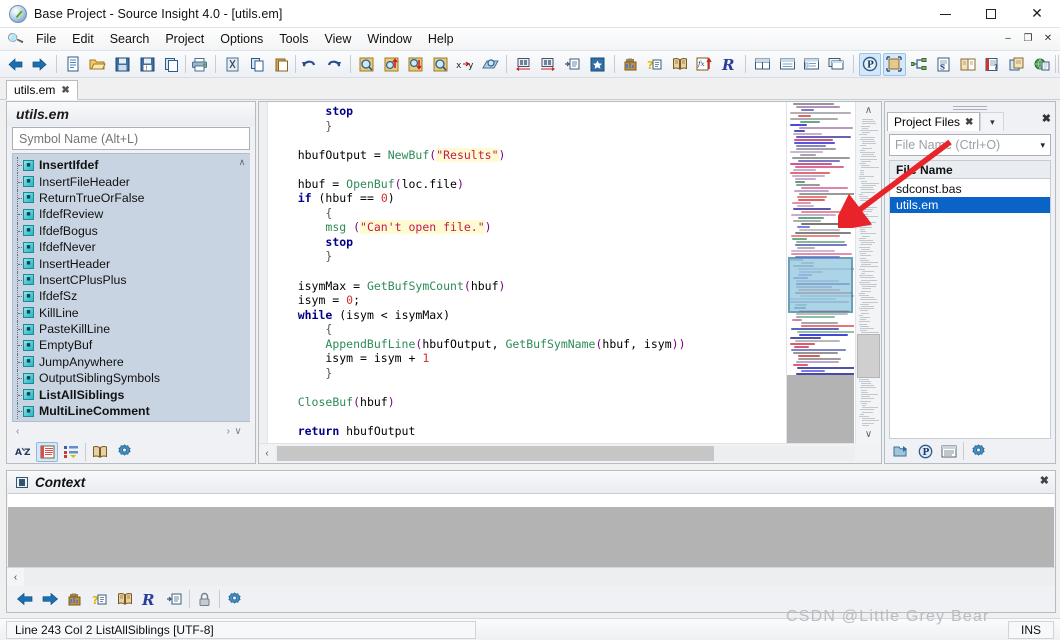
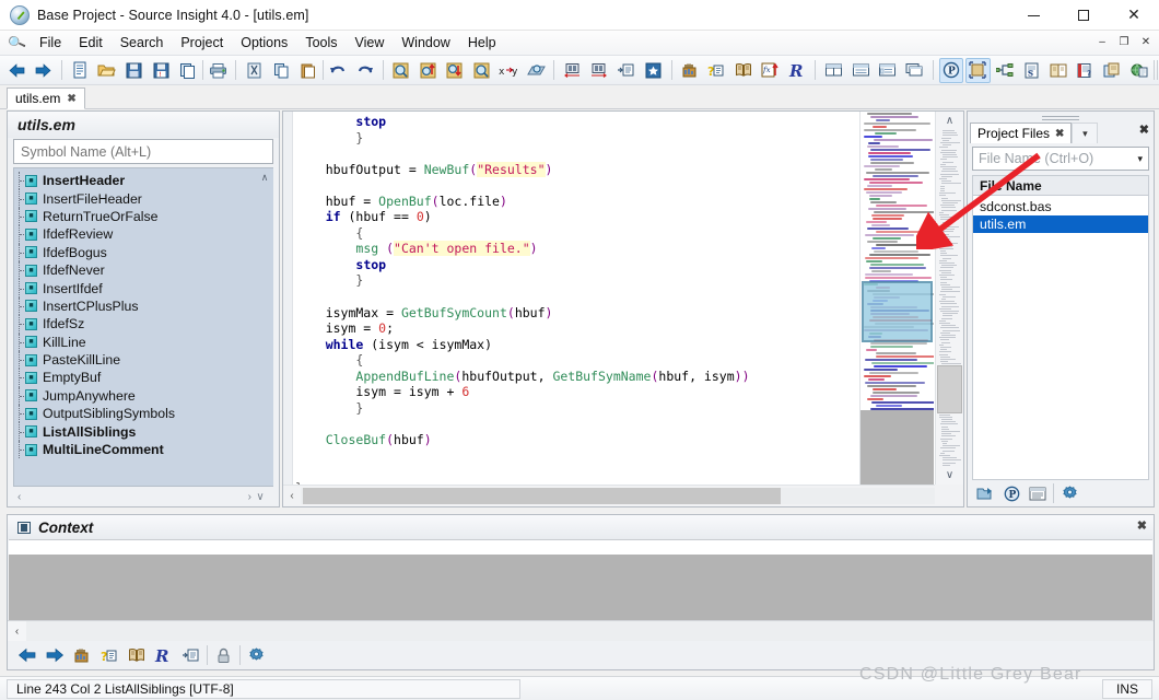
  Base Project - Source Insight 4.0 - [utils.em]
  ✕
  File
  Edit
  Search
  Project
  Options
  Tools
  View
  Window
  Help
  –
  ❐
  ✕
  x
  y
  ?
  fx
  R
  P
  S
  ?
  utils.em
  ✖
  utils.em
  Symbol Name (Alt+L)
- InsertIfdef
+ InsertHeader
  InsertFileHeader
  ReturnTrueOrFalse
  IfdefReview
  IfdefBogus
  IfdefNever
- InsertHeader
+ InsertIfdef
  InsertCPlusPlus
  IfdefSz
  KillLine
  PasteKillLine
  EmptyBuf
  JumpAnywhere
  OutputSiblingSymbols
  ListAllSiblings
  MultiLineComment
  ∧
  ‹
  ›
  ∨
- A
- Z
  stop
  }
  hbufOutput = NewBuf("Results")
  hbuf = OpenBuf(loc.file)
  if (hbuf == 0)
  {
  msg ("Can't open file.")
  stop
  }
  isymMax = GetBufSymCount(hbuf)
  isym = 0;
  while (isym < isymMax)
  {
  AppendBufLine(hbufOutput, GetBufSymName(hbuf, isym))
- isym = isym + 1
+ isym = isym + 6
  }
  CloseBuf(hbuf)
- return hbufOutput
  ∧
  ∨
  ‹
  Project Files
  ✖
  ▾
  ✖
  File Nam (Ctrl+O)
  ▾
  Fil Name
  sdconst.bas
  utils.em
  P
  Context
  ✖
  ‹
  ?
  R
  Line 243 Col 2 ListAllSiblings [UTF-8]
  INS
  CSDN @Little Grey Bear
